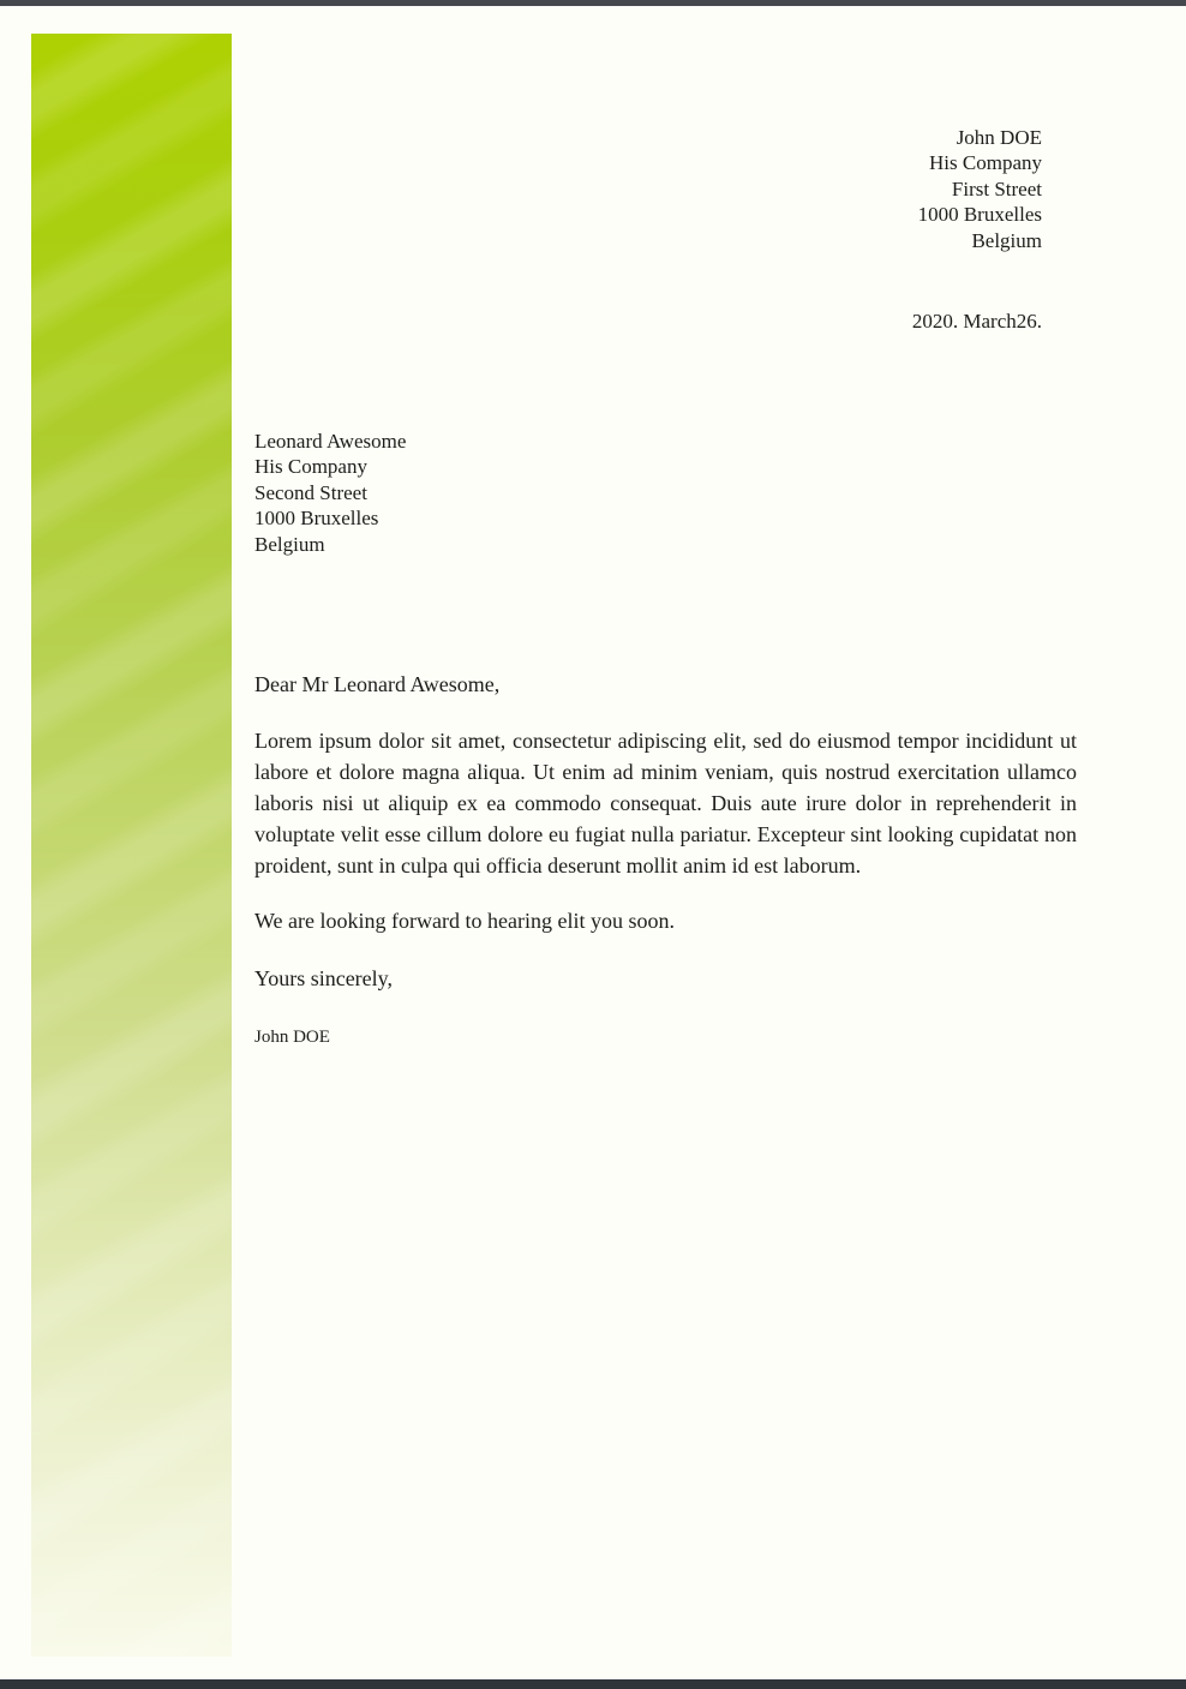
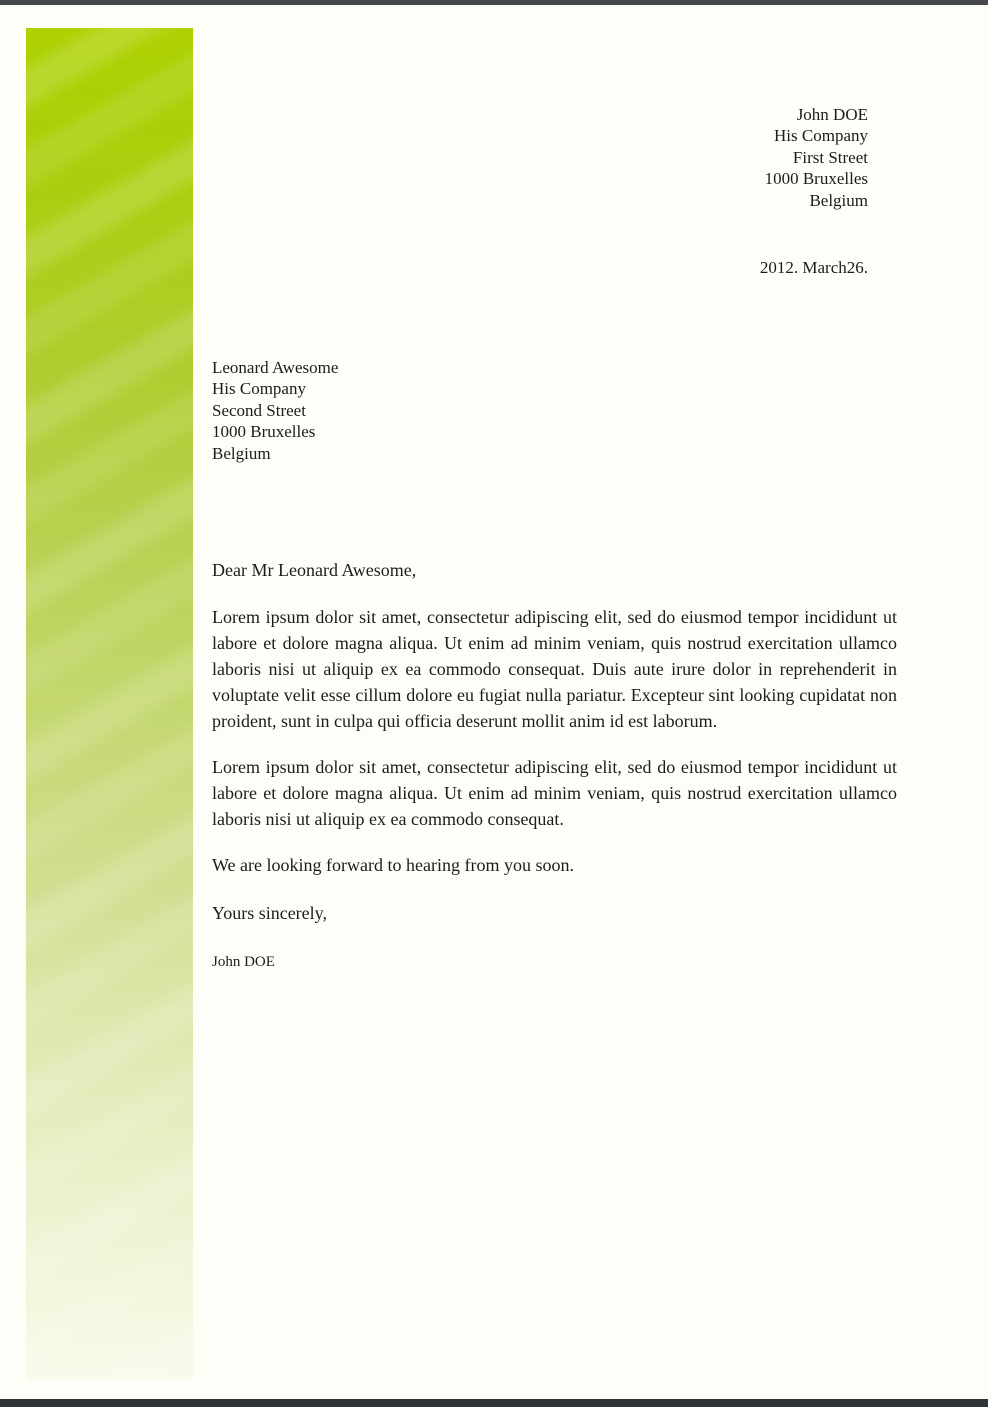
  John DOE
  His Company
  First Street
  1000 Bruxelles
  Belgium
- 2020. March26.
+ 2012. March26.
  Leonard Awesome
  His Company
  Second Street
  1000 Bruxelles
  Belgium
  Dear Mr Leonard Awesome,
  Lorem ipsum dolor sit amet, consectetur adipiscing elit, sed do eiusmod tempor incididunt ut labore et dolore magna aliqua. Ut enim ad minim veniam, quis nostrud exercitation ullamco laboris nisi ut aliquip ex ea commodo consequat. Duis aute irure dolor in reprehenderit in voluptate velit esse cillum dolore eu fugiat nulla pariatur. Excepteur sint looking cupidatat non proident, sunt in culpa qui officia deserunt mollit anim id est laborum.
+ Lorem ipsum dolor sit amet, consectetur adipiscing elit, sed do eiusmod tempor incididunt ut labore et dolore magna aliqua. Ut enim ad minim veniam, quis nostrud exercitation ullamco laboris nisi ut aliquip ex ea commodo consequat.
- We are looking forward to hearing elit you soon.
+ We are looking forward to hearing from you soon.
  Yours sincerely,
  John DOE
